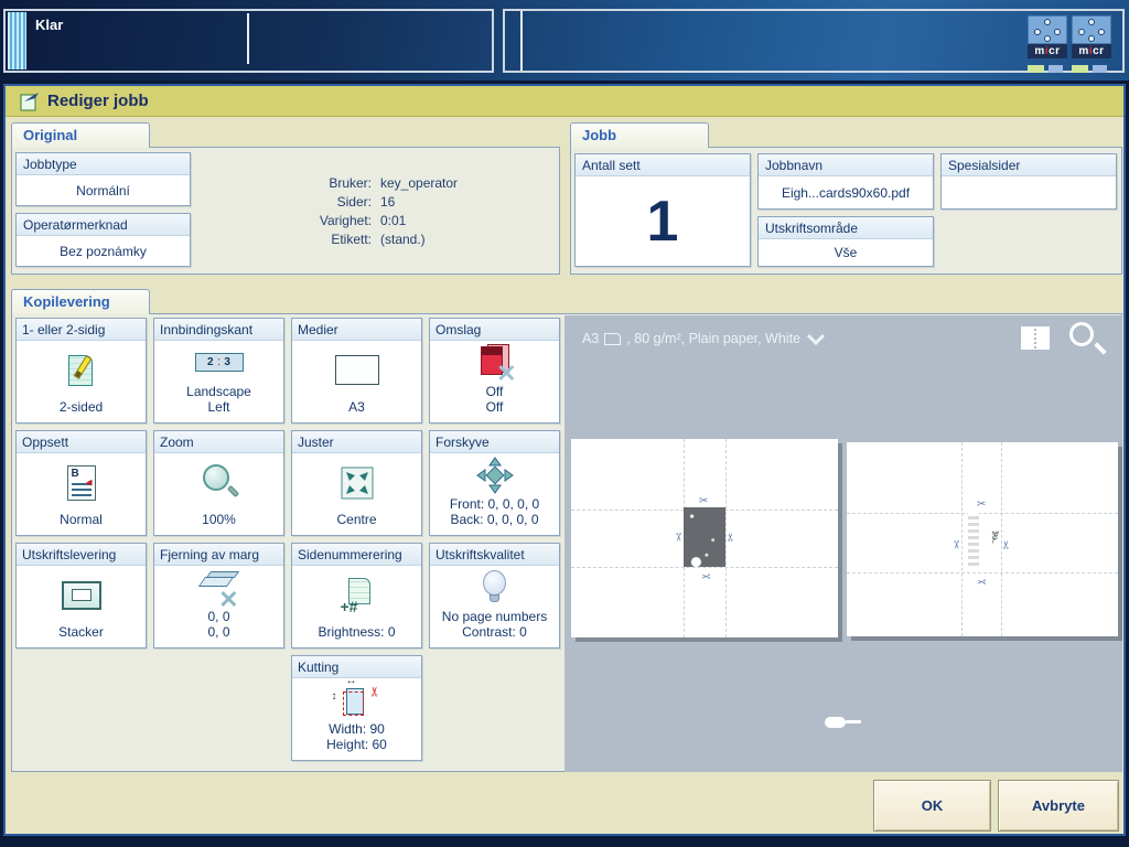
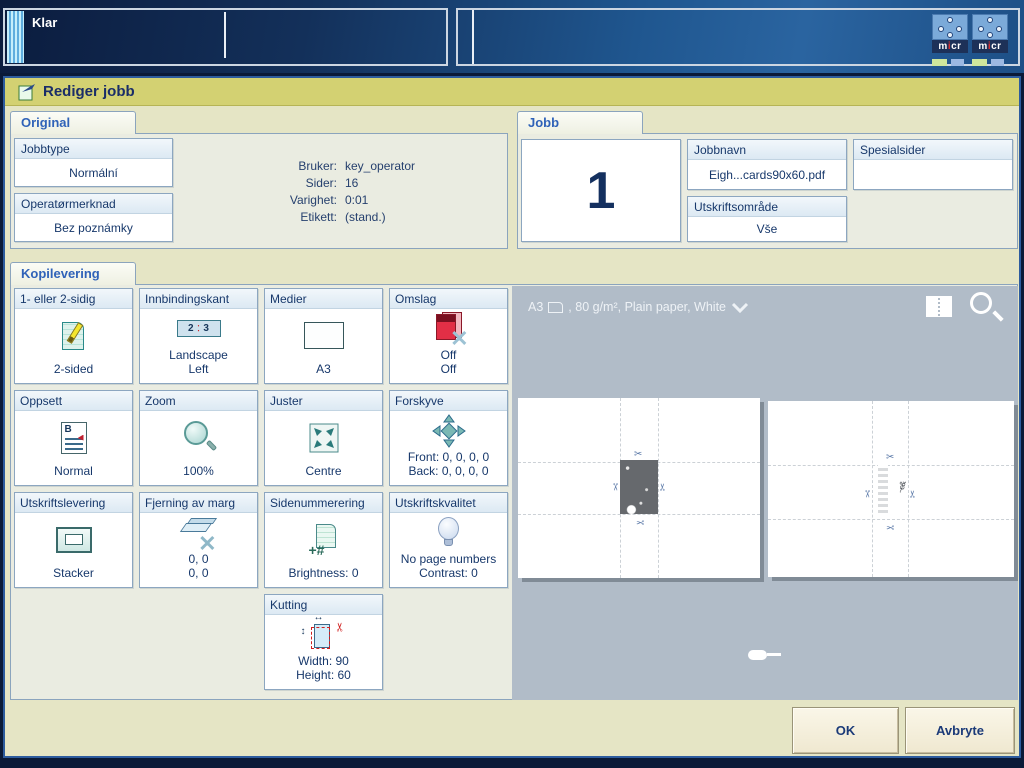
  Klar
  micr
  micr
  Rediger jobb
  Original
  Jobbtype
  Normální
  Operatørmerknad
  Bez poznámky
  Bruker:
  key_operator
  Sider:
  16
  Varighet:
  0:01
  Etikett:
  (stand.)
  Jobb
- Antall sett
  1
  Jobbnavn
  Eigh...cards90x60.pdf
  Utskriftsområde
  Vše
  Spesialsider
  Kopilevering
  1- eller 2-sidig
  2-sided
  Innbindingskant
  2
  ⁚
  3
  Landscape
  Left
  Medier
  A3
  Omslag
  ✕
  Off
  Off
  Oppsett
  B
  Normal
  Zoom
  100%
  Juster
  Centre
  Forskyve
  Front: 0, 0, 0, 0
  Back: 0, 0, 0, 0
  Utskriftslevering
  Stacker
  Fjerning av marg
  ✕
  0, 0
  0, 0
  Sidenummerering
  +#
  Brightness: 0
  Utskriftskvalitet
  No page numbers
  Contrast: 0
  Kutting
  ↔
  ↕
  Width: 90
  Height: 60
  A3
  , 80 g/m², Plain paper, White
  ✂
  ✂
  OK
  Avbryte
